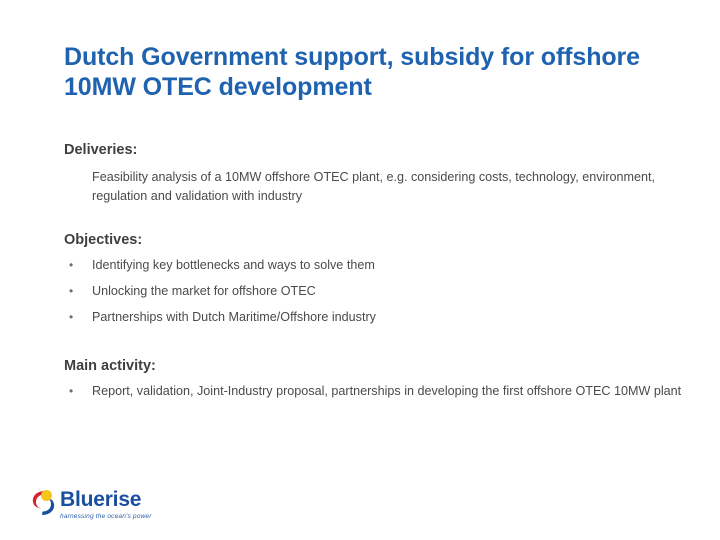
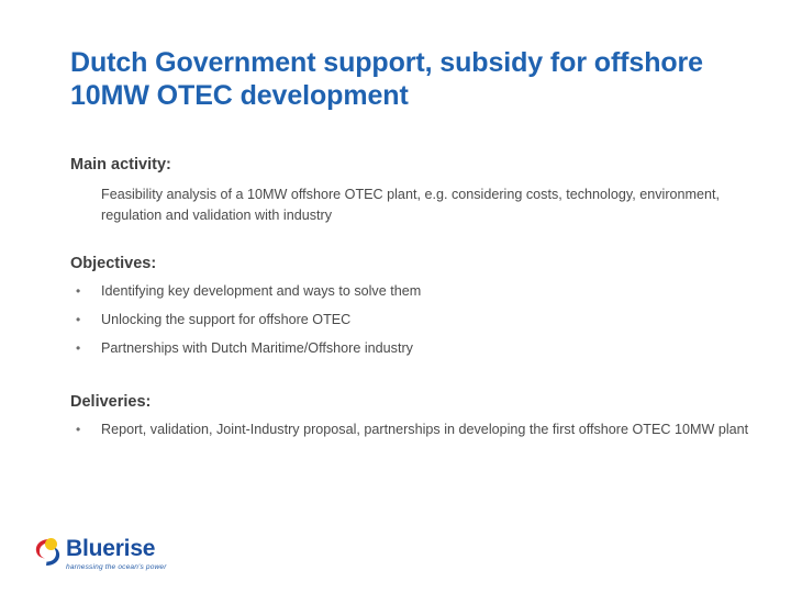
  Dutch Government support, subsidy for offshore 10MW OTEC development
- Deliveries:
+ Main activity:
  Feasibility analysis of a 10MW offshore OTEC plant, e.g. considering costs, technology, environment, regulation and validation with industry
  Objectives:
  •
- Identifying key bottlenecks and ways to solve them
+ Identifying key development and ways to solve them
  •
- Unlocking the market for offshore OTEC
+ Unlocking the support for offshore OTEC
  •
  Partnerships with Dutch Maritime/Offshore industry
- Main activity:
+ Deliveries:
  •
  Report, validation, Joint-Industry proposal, partnerships in developing the first offshore OTEC 10MW plant
  Bluerise
